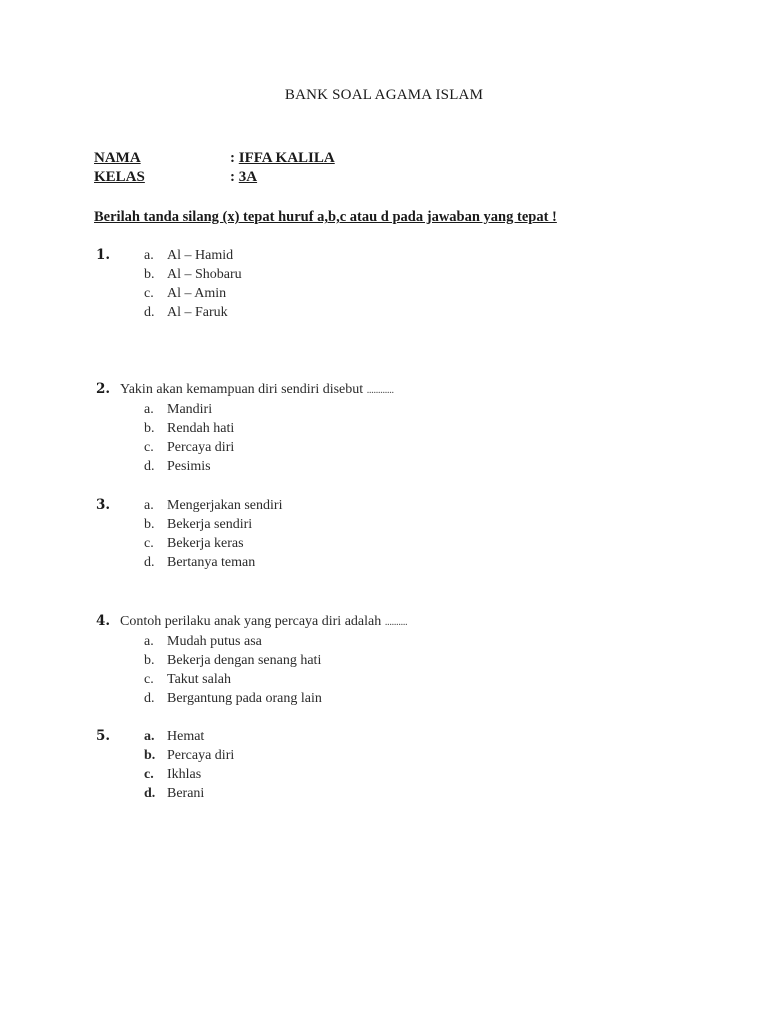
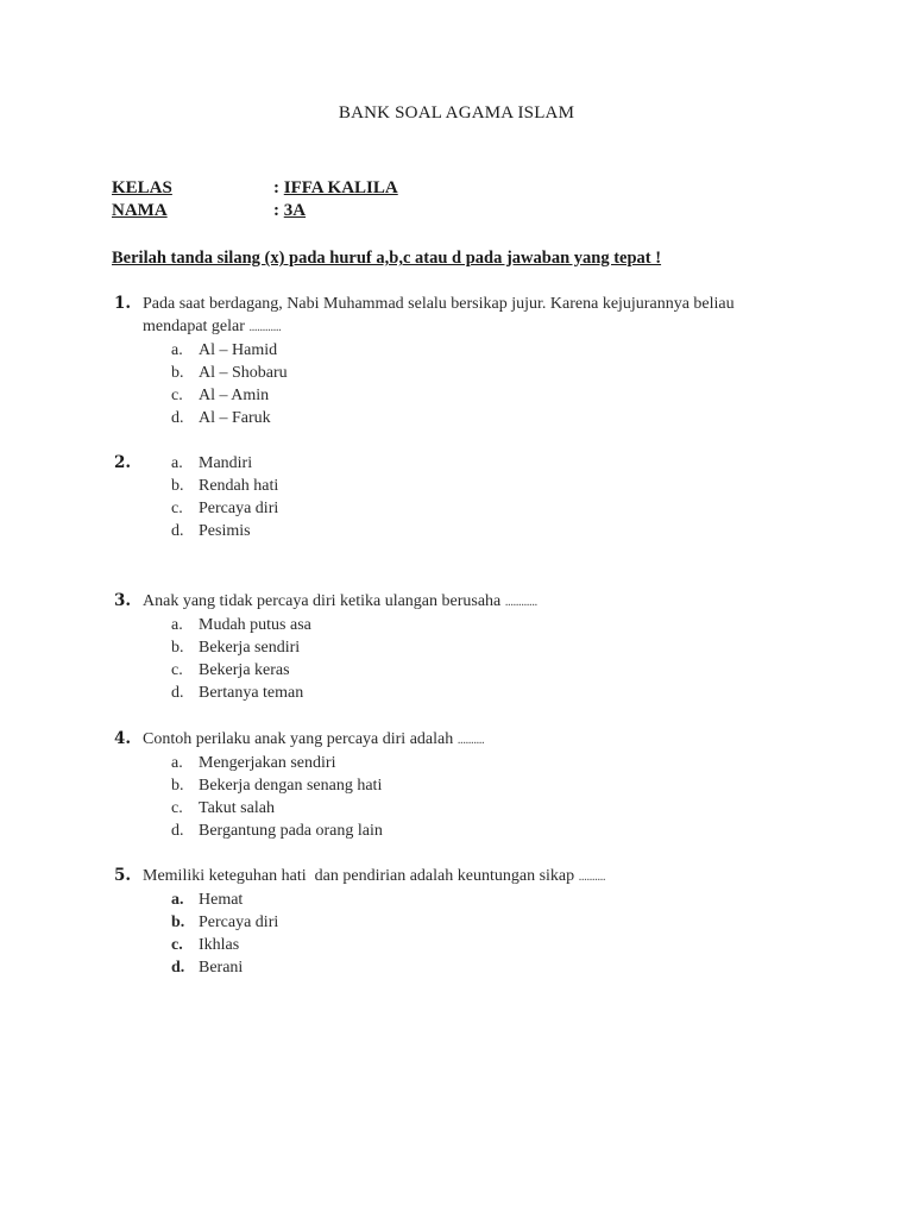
  BANK SOAL AGAMA ISLAM
- NAMA
+ KELAS
  : IFFA KALILA
- KELAS
+ NAMA
  : 3A
- Berilah tanda silang (x) tepat huruf a,b,c atau d pada jawaban yang tepat !
+ Berilah tanda silang (x) pada huruf a,b,c atau d pada jawaban yang tepat !
  1.
+ Pada saat berdagang, Nabi Muhammad selalu bersikap jujur. Karena kejujurannya beliau
+ mendapat gelar ............
  a.
  Al – Hamid
  b.
  Al – Shobaru
  c.
  Al – Amin
  d.
  Al – Faruk
  2.
- Yakin akan kemampuan diri sendiri disebut ............
  a.
  Mandiri
  b.
  Rendah hati
  c.
  Percaya diri
  d.
  Pesimis
  3.
+ Anak yang tidak percaya diri ketika ulangan berusaha ............
  a.
- Mengerjakan sendiri
+ Mudah putus asa
  b.
  Bekerja sendiri
  c.
  Bekerja keras
  d.
  Bertanya teman
  4.
  Contoh perilaku anak yang percaya diri adalah ..........
  a.
- Mudah putus asa
+ Mengerjakan sendiri
  b.
  Bekerja dengan senang hati
  c.
  Takut salah
  d.
  Bergantung pada orang lain
  5.
+ Memiliki keteguhan hati dan pendirian adalah keuntungan sikap ..........
  a.
  Hemat
  b.
  Percaya diri
  c.
  Ikhlas
  d.
  Berani
